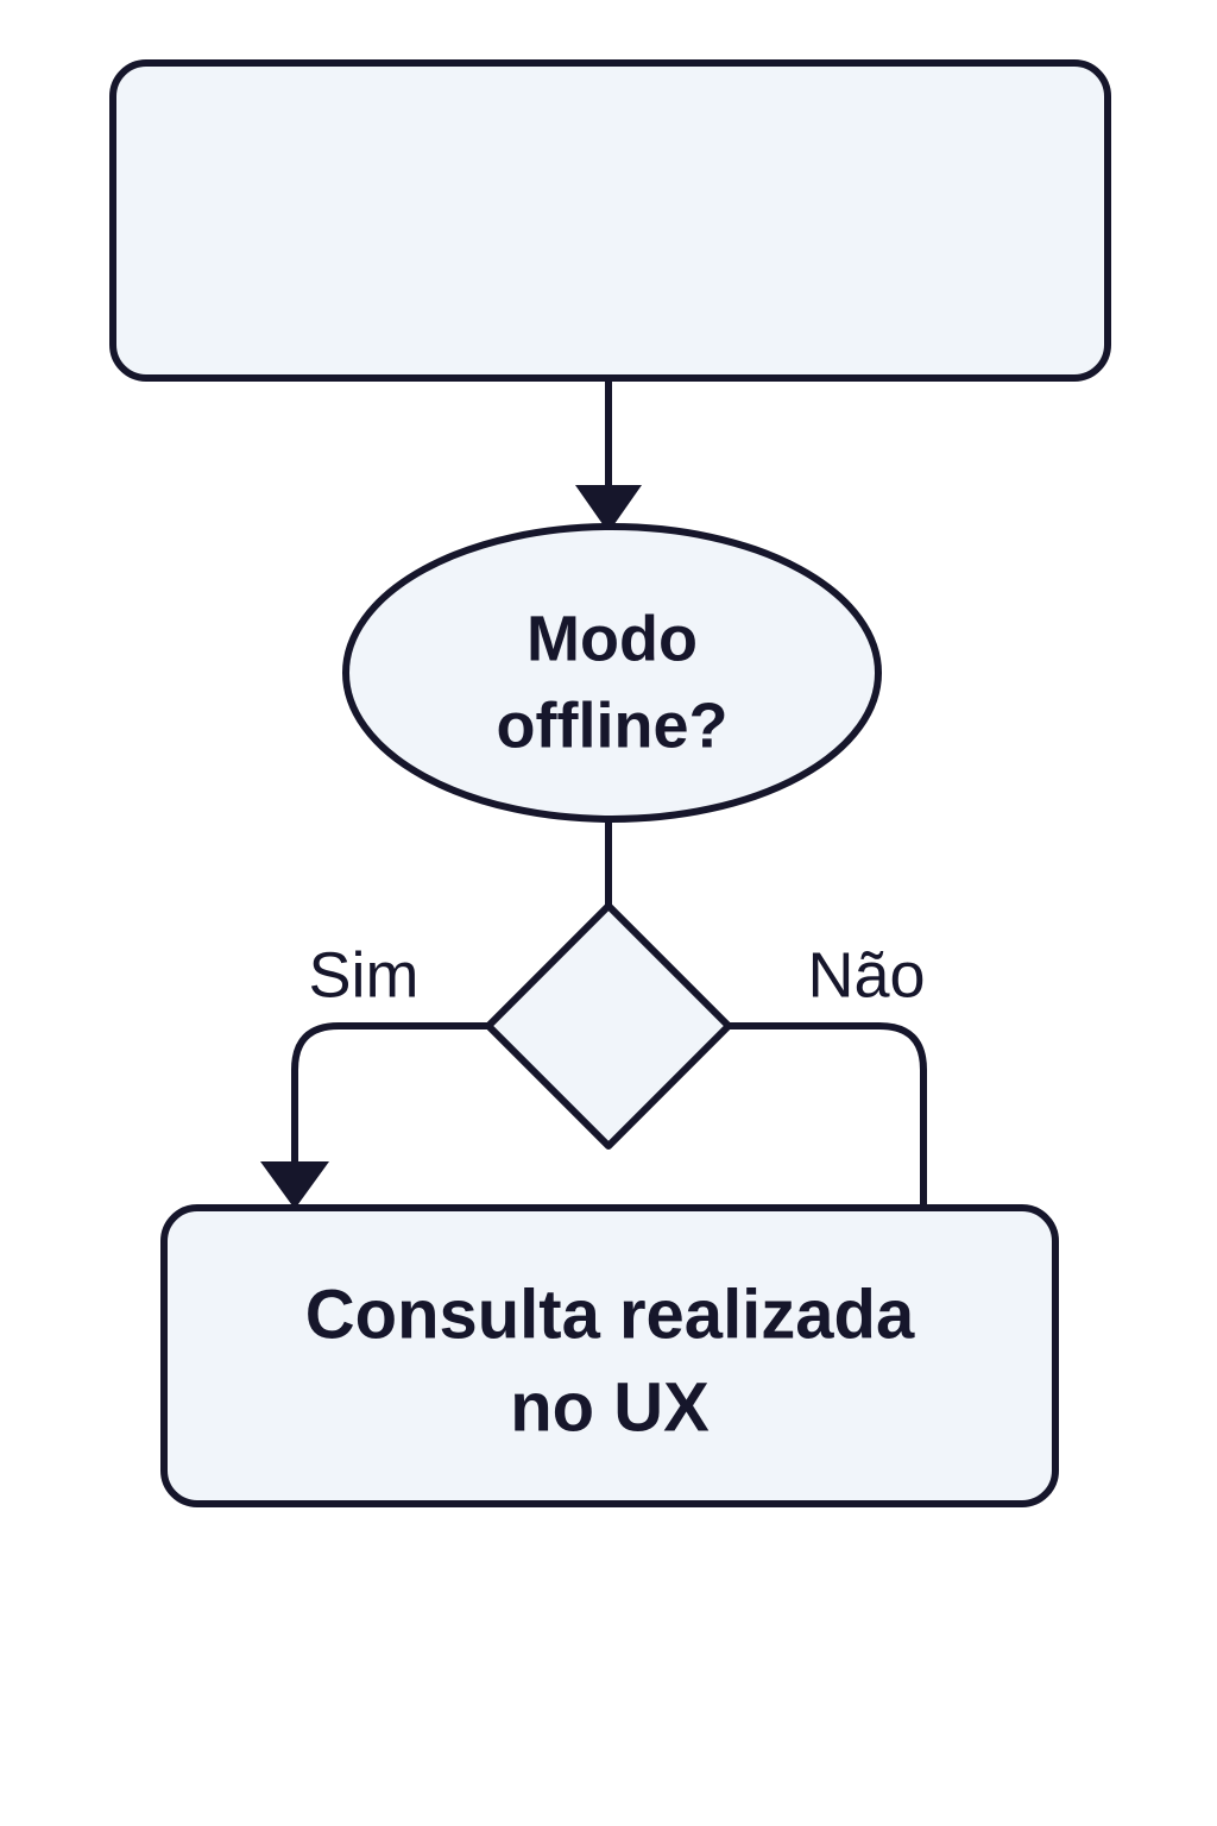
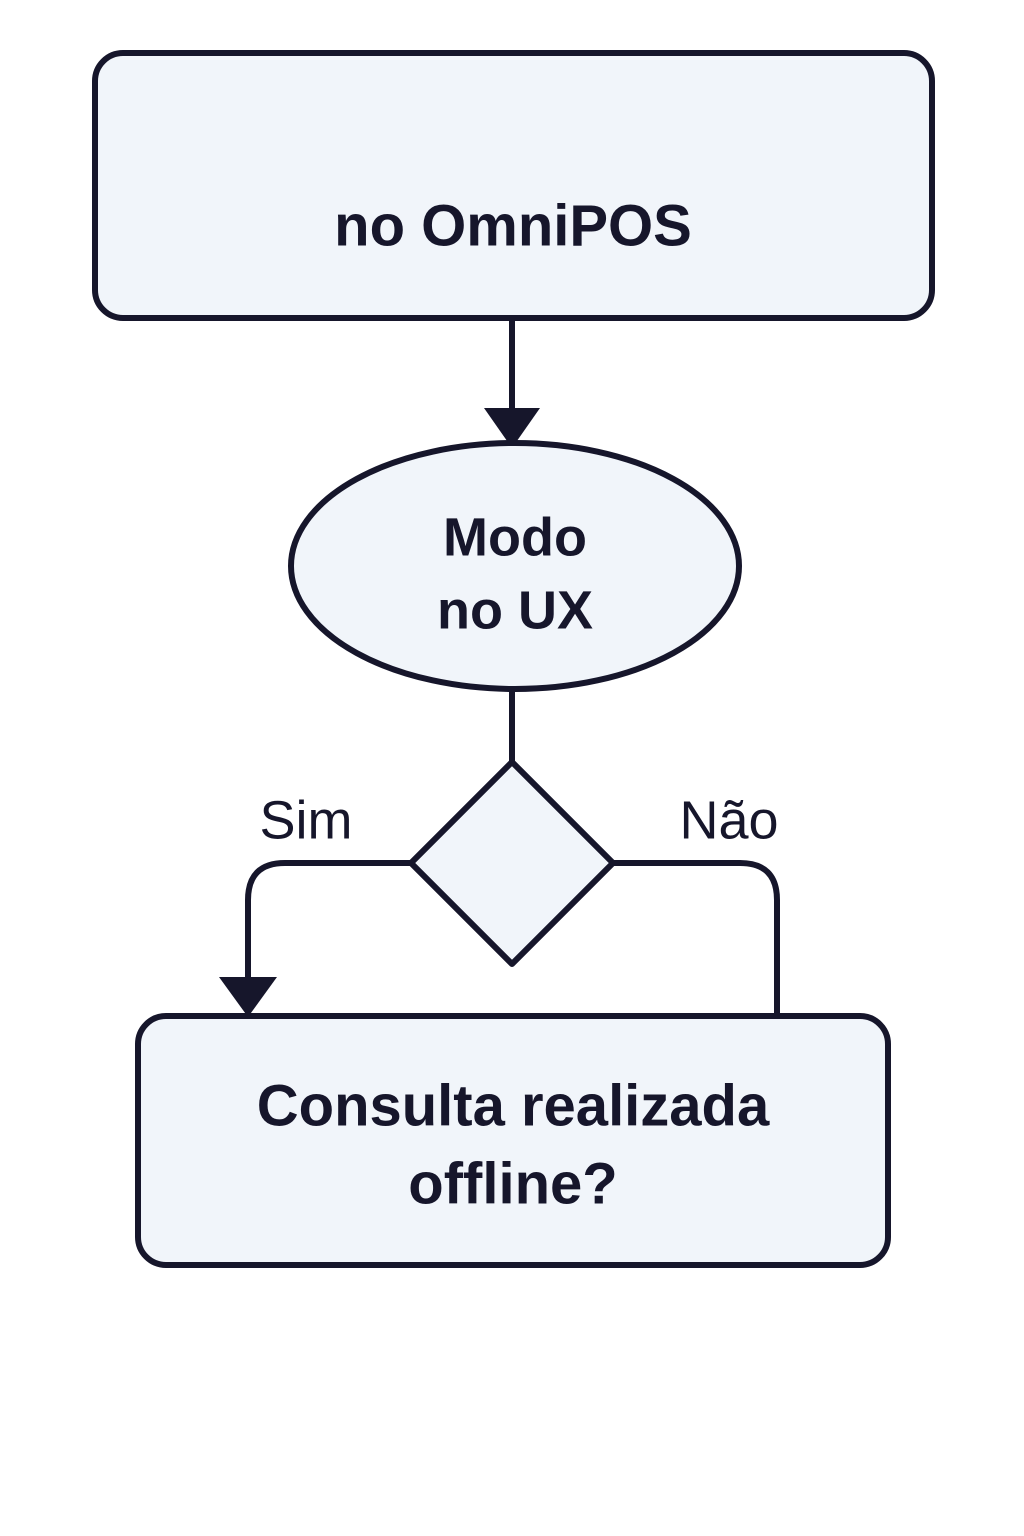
+ no OmniPOS
  Modo
- offline?
+ no UX
  Consulta realizada
- no UX
+ offline?
  Sim
  Não
